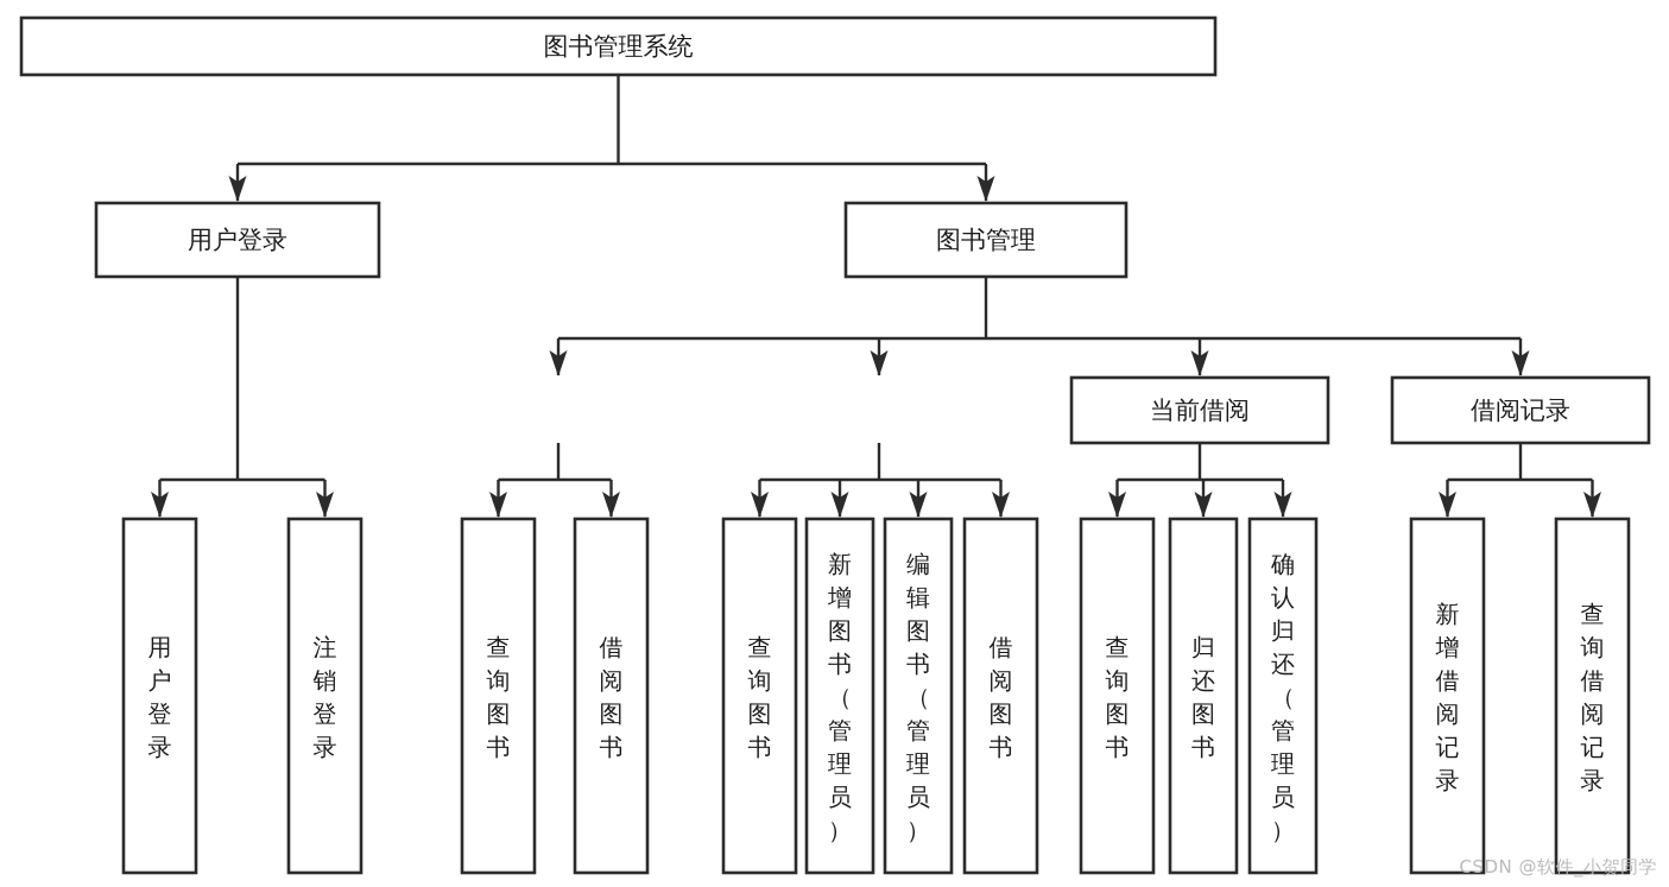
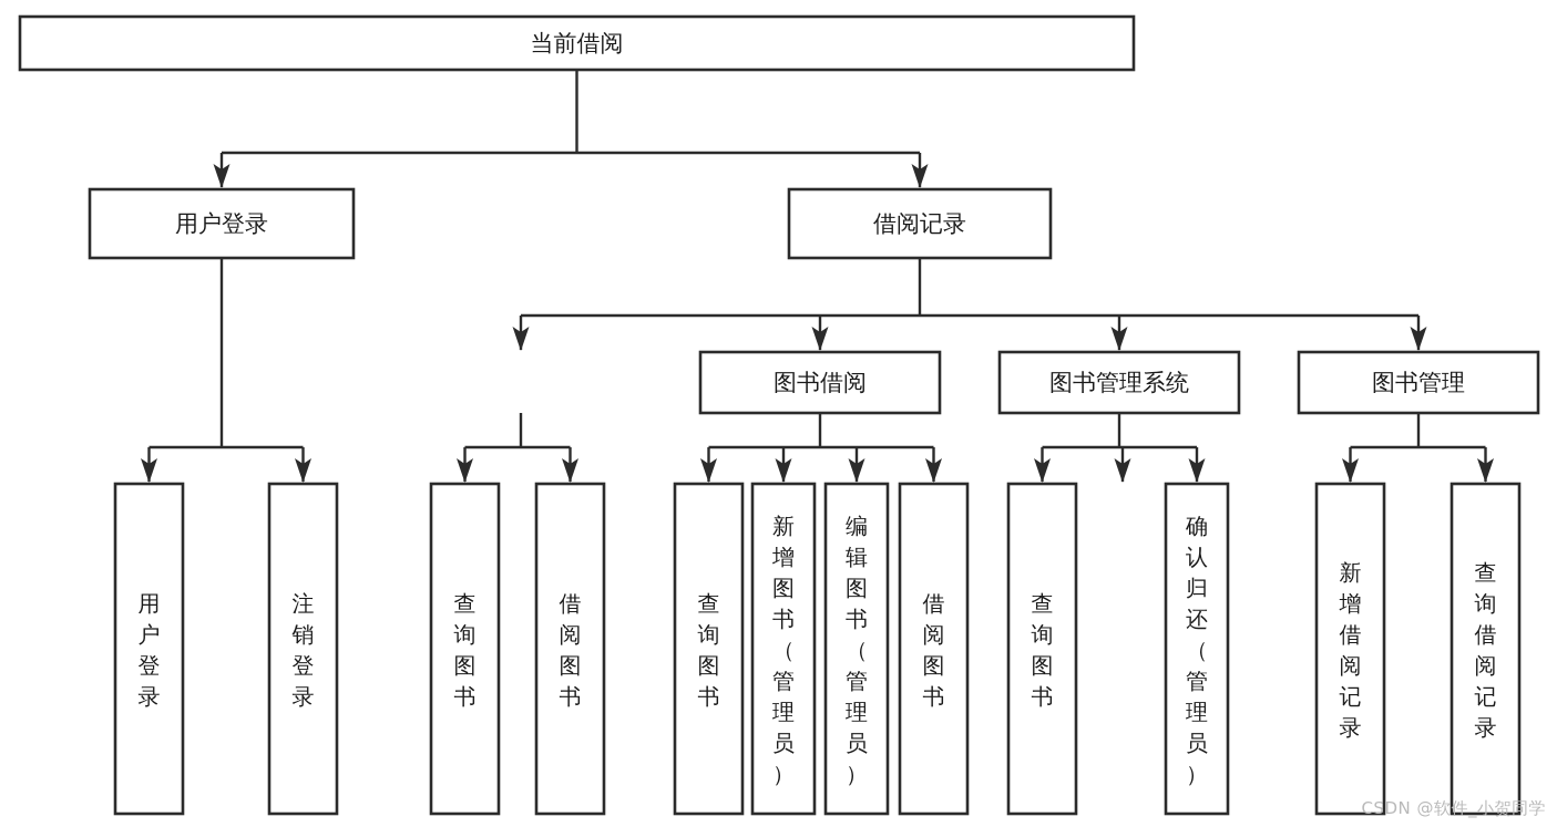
- 图书管理系统
+ 当前借阅
  用户登录
- 图书管理
+ 借阅记录
+ 图书借阅
- 当前借阅
+ 图书管理系统
- 借阅记录
+ 图书管理
  用户登录
  注销登录
  查询图书
  借阅图书
  查询图书
  新增图书（管理员）
  编辑图书（管理员）
  借阅图书
  查询图书
- 归还图书
  确认归还（管理员）
  新增借阅记录
  查询借阅记录
  CSDN @软件_小贺同学
